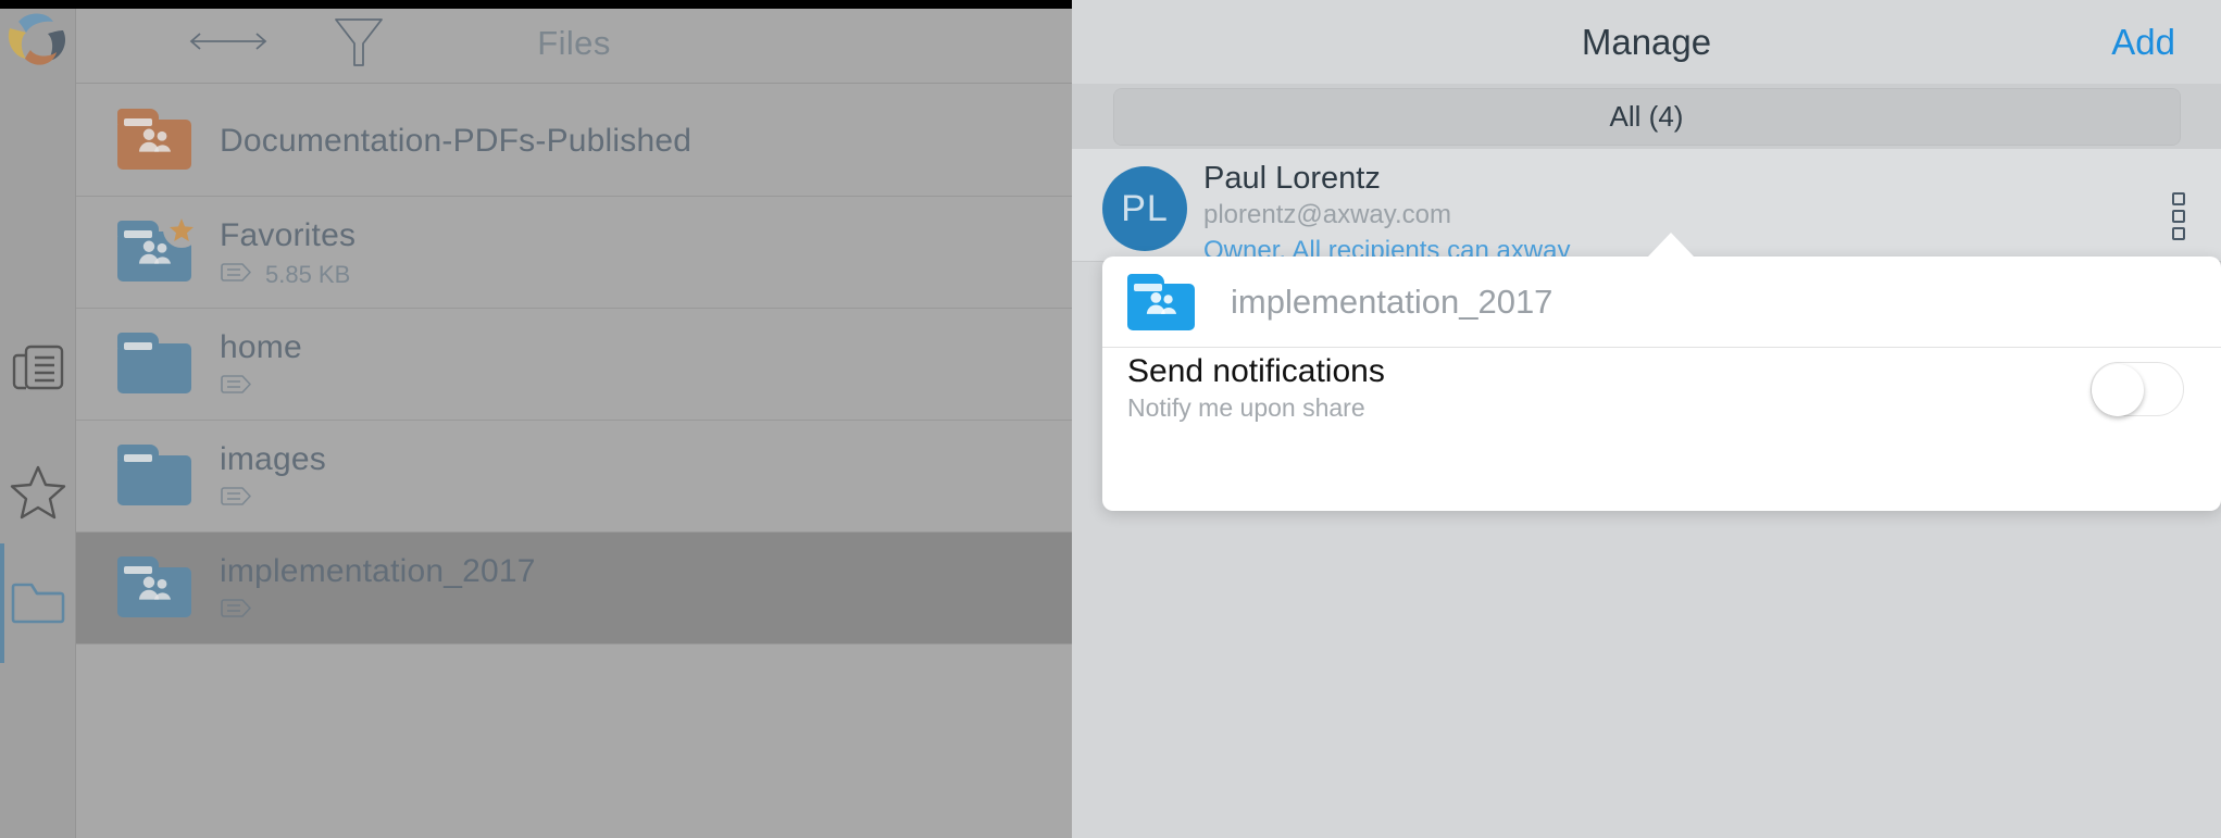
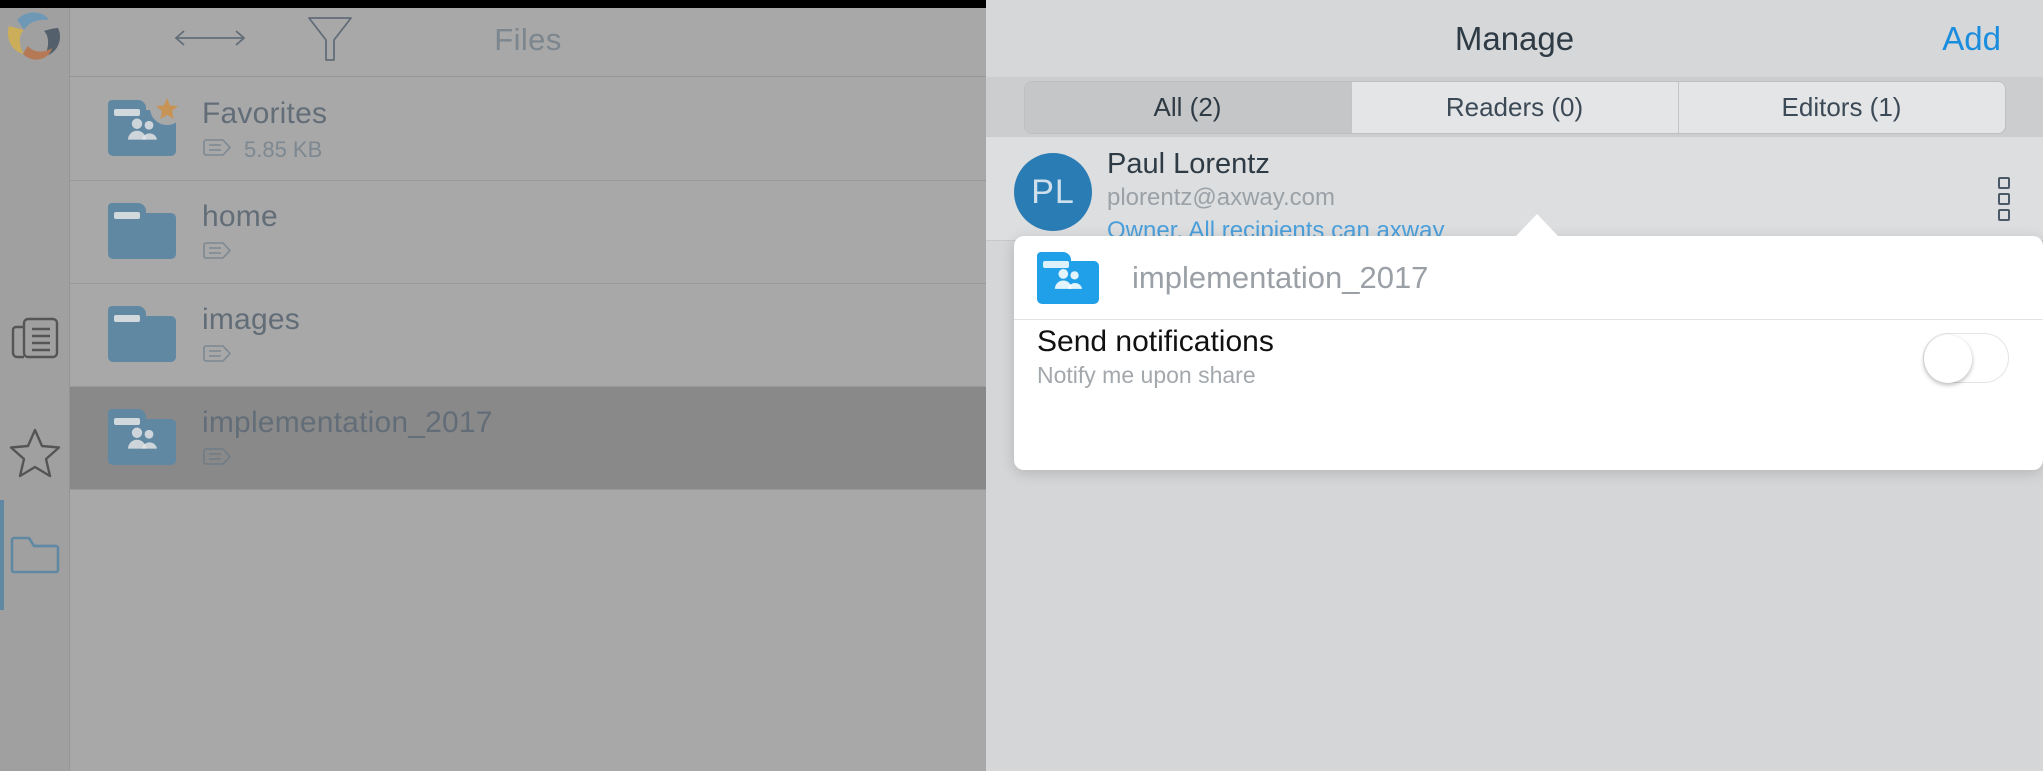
  Files
- Documentation-PDFs-Published
  Favorites
  5.85 KB
  home
  images
  implementation_2017
  Manage
  Add
- All (4)
+ All (2)
+ Readers (0)
+ Editors (1)
  PL
  Paul Lorentz
  plorentz@axway.com
  Owner, All recipients can axway
  implementation_2017
  Send notifications
  Notify me upon share
